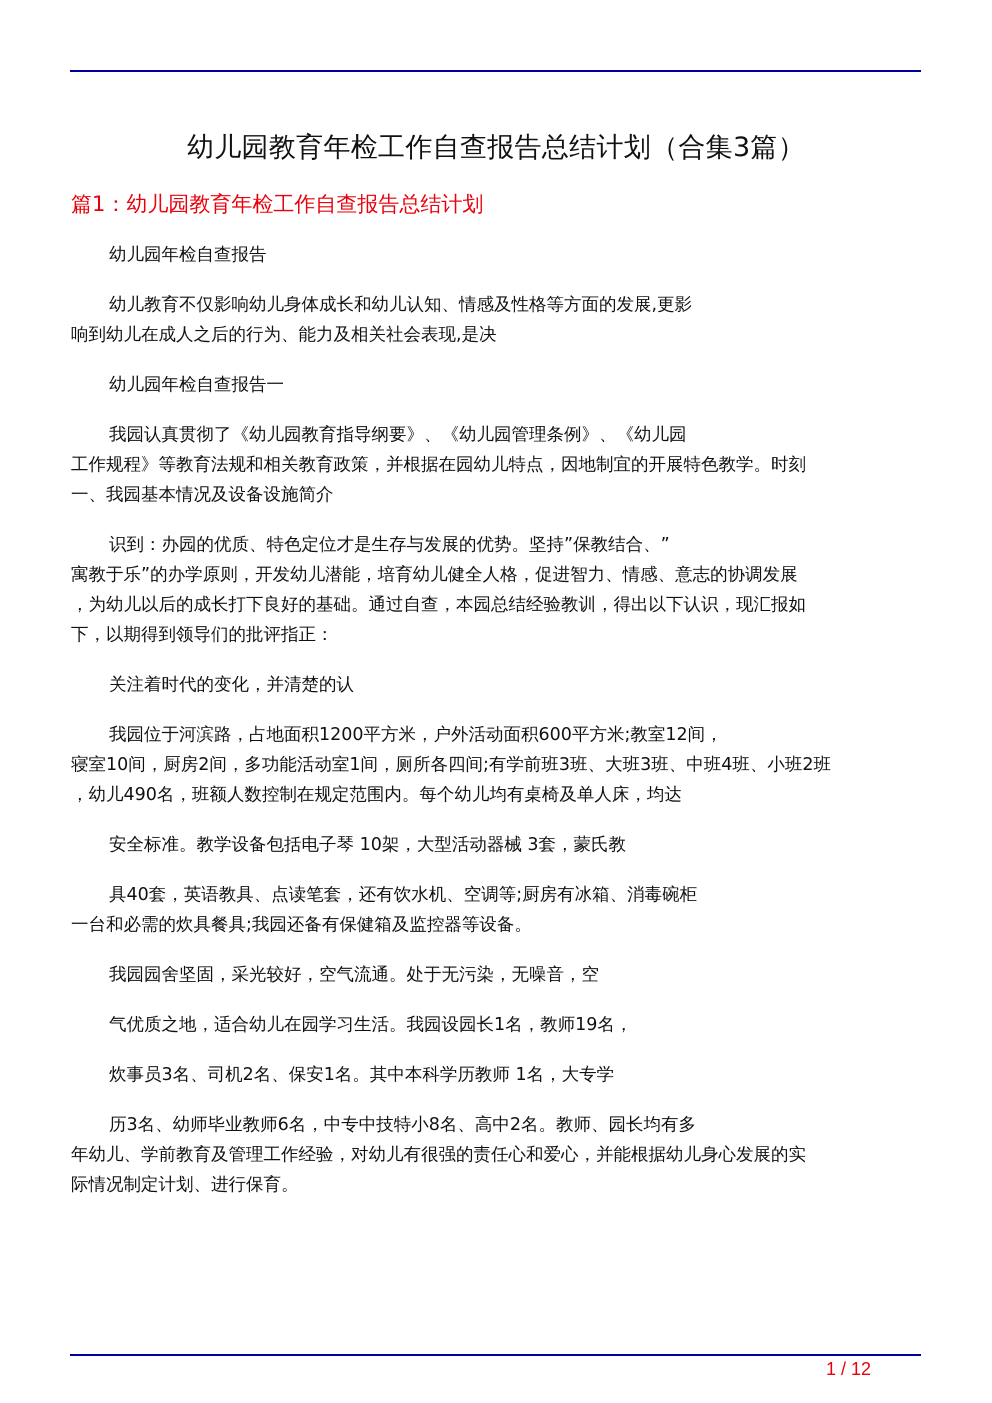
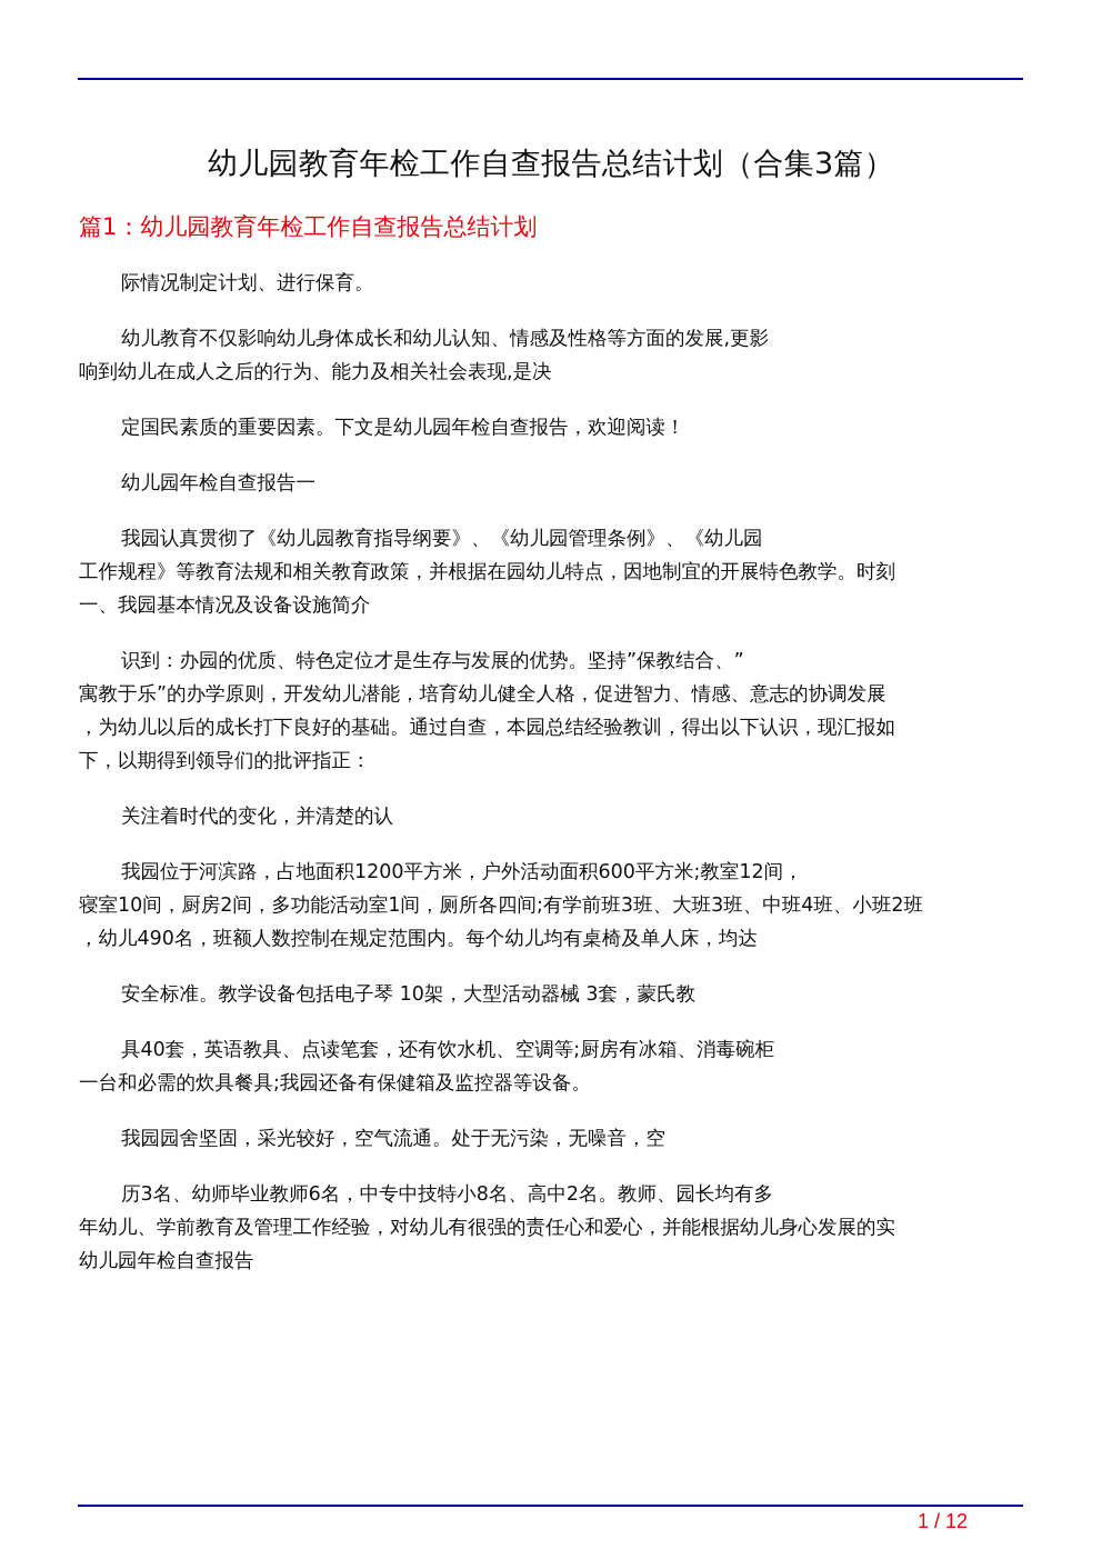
  幼儿园教育年检工作自查报告总结计划（合集3篇）
  篇1：幼儿园教育年检工作自查报告总结计划
- 幼儿园年检自查报告
+ 际情况制定计划、进行保育。
  幼儿教育不仅影响幼儿身体成长和幼儿认知、情感及性格等方面的发展,更影
  响到幼儿在成人之后的行为、能力及相关社会表现,是决
+ 定国民素质的重要因素。下文是幼儿园年检自查报告，欢迎阅读！
  幼儿园年检自查报告一
  我园认真贯彻了《幼儿园教育指导纲要》、《幼儿园管理条例》、《幼儿园
  工作规程》等教育法规和相关教育政策，并根据在园幼儿特点，因地制宜的开展特色教学。时刻
  一、我园基本情况及设备设施简介
  识到：办园的优质、特色定位才是生存与发展的优势。坚持”保教结合、”
  寓教于乐”的办学原则，开发幼儿潜能，培育幼儿健全人格，促进智力、情感、意志的协调发展
  ，为幼儿以后的成长打下良好的基础。通过自查，本园总结经验教训，得出以下认识，现汇报如
  下，以期得到领导们的批评指正：
  关注着时代的变化，并清楚的认
  我园位于河滨路，占地面积1200平方米，户外活动面积600平方米;教室12间，
  寝室10间，厨房2间，多功能活动室1间，厕所各四间;有学前班3班、大班3班、中班4班、小班2班
  ，幼儿490名，班额人数控制在规定范围内。每个幼儿均有桌椅及单人床，均达
  安全标准。教学设备包括电子琴 10架，大型活动器械 3套，蒙氏教
  具40套，英语教具、点读笔套，还有饮水机、空调等;厨房有冰箱、消毒碗柜
  一台和必需的炊具餐具;我园还备有保健箱及监控器等设备。
  我园园舍坚固，采光较好，空气流通。处于无污染，无噪音，空
- 气优质之地，适合幼儿在园学习生活。我园设园长1名，教师19名，
- 炊事员3名、司机2名、保安1名。其中本科学历教师 1名，大专学
  历3名、幼师毕业教师6名，中专中技特小8名、高中2名。教师、园长均有多
  年幼儿、学前教育及管理工作经验，对幼儿有很强的责任心和爱心，并能根据幼儿身心发展的实
- 际情况制定计划、进行保育。
+ 幼儿园年检自查报告
  1 / 12
